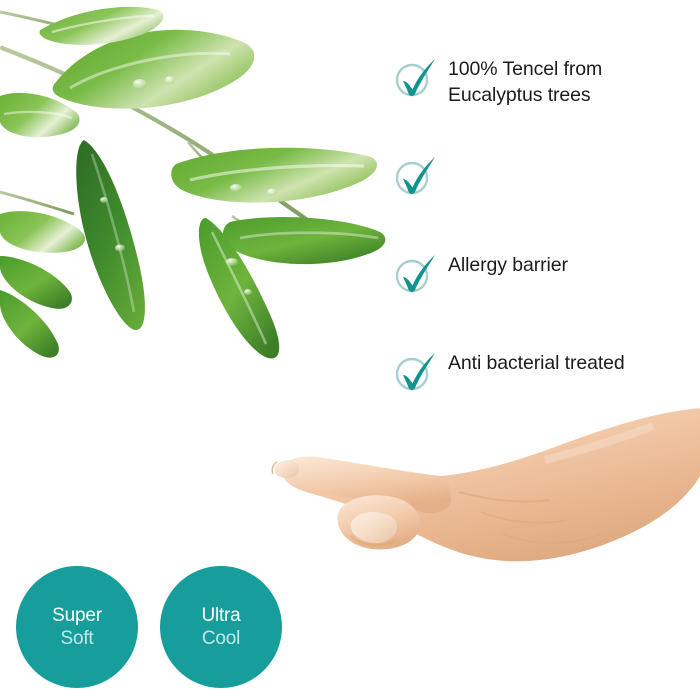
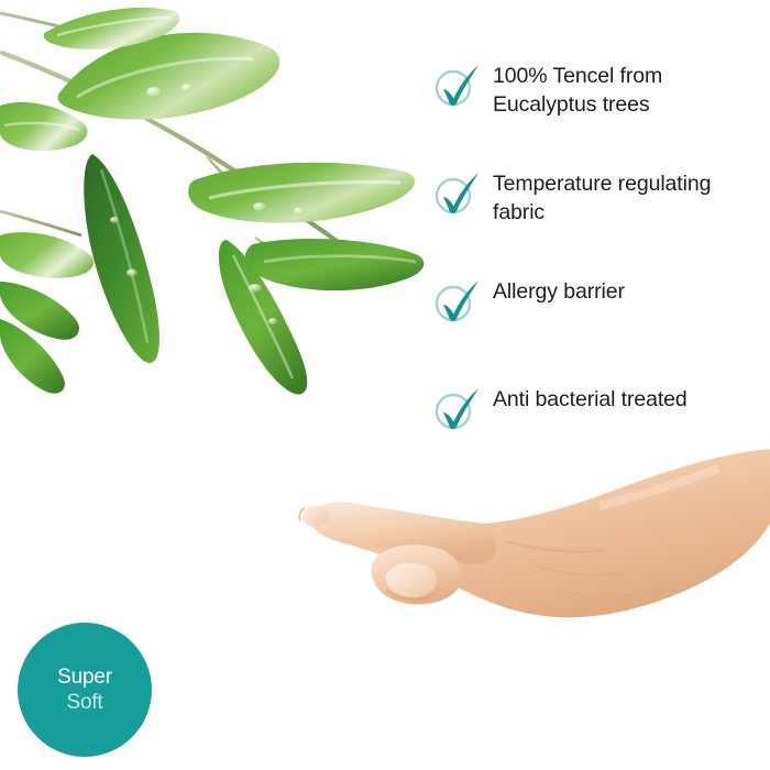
  100% Tencel from
  Eucalyptus trees
+ Temperature regulating
+ fabric
  Allergy barrier
  Anti bacterial treated
  Super
  Soft
- Ultra
- Cool
